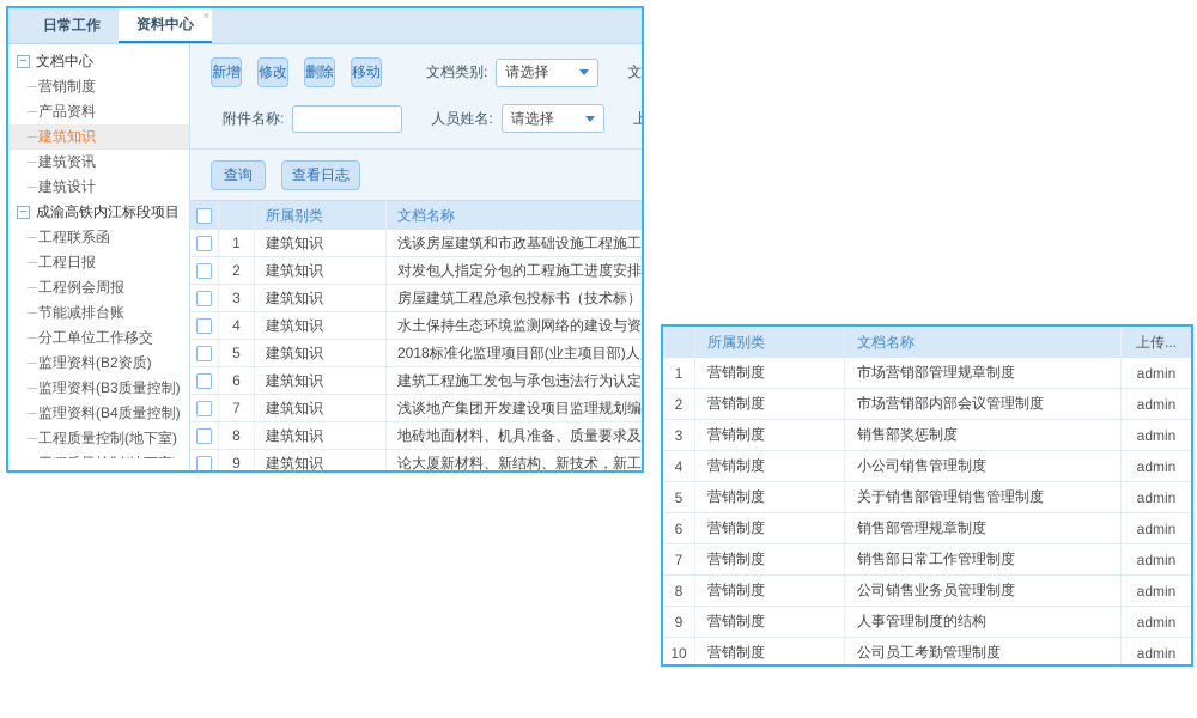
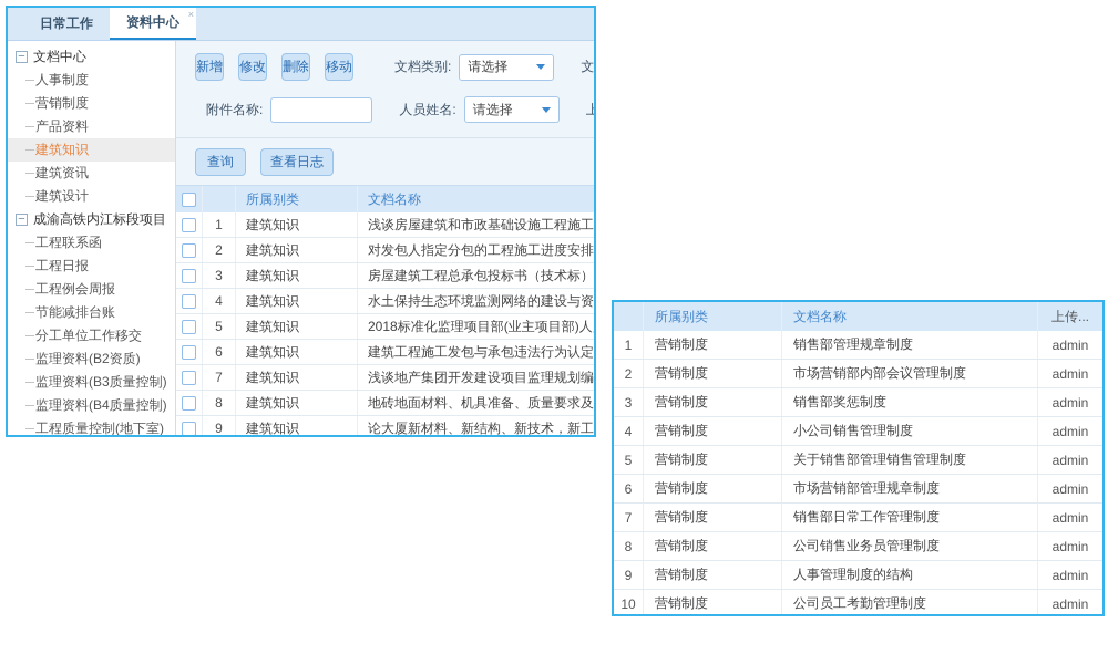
  日常工作
  资料中心
  ×
  −
  文档中心
+ 人事制度
  营销制度
  产品资料
  建筑知识
  建筑资讯
  建筑设计
  −
  成渝高铁内江标段项目
  工程联系函
  工程日报
  工程例会周报
  节能减排台账
  分工单位工作移交
  监理资料(B2资质)
  监理资料(B3质量控制)
  监理资料(B4质量控制)
  工程质量控制(地下室)
  新增
  修改
  删除
  移动
  文档类别:
  请选择
  附件名称:
  人员姓名:
  请选择
  查询
  查看日志
  所属别类
  文档名称
  1
  建筑知识
  浅谈房屋建筑和市政基础设施工程施工
  2
  建筑知识
  对发包人指定分包的工程施工进度安排
  3
  建筑知识
  房屋建筑工程总承包投标书（技术标）
  4
  建筑知识
  水土保持生态环境监测网络的建设与资
  5
  建筑知识
  2018标准化监理项目部(业主项目部)人
  6
  建筑知识
  建筑工程施工发包与承包违法行为认定
  7
  建筑知识
  浅谈地产集团开发建设项目监理规划编
  8
  建筑知识
  地砖地面材料、机具准备、质量要求及
  9
  建筑知识
  论大厦新材料、新结构、新技术，新工
  所属别类
  文档名称
  上传...
  1
  营销制度
- 市场营销部管理规章制度
+ 销售部管理规章制度
  admin
  2
  营销制度
  市场营销部内部会议管理制度
  admin
  3
  营销制度
  销售部奖惩制度
  admin
  4
  营销制度
  小公司销售管理制度
  admin
  5
  营销制度
  关于销售部管理销售管理制度
  admin
  6
  营销制度
- 销售部管理规章制度
+ 市场营销部管理规章制度
  admin
  7
  营销制度
  销售部日常工作管理制度
  admin
  8
  营销制度
  公司销售业务员管理制度
  admin
  9
  营销制度
  人事管理制度的结构
  admin
  10
  营销制度
  公司员工考勤管理制度
  admin
